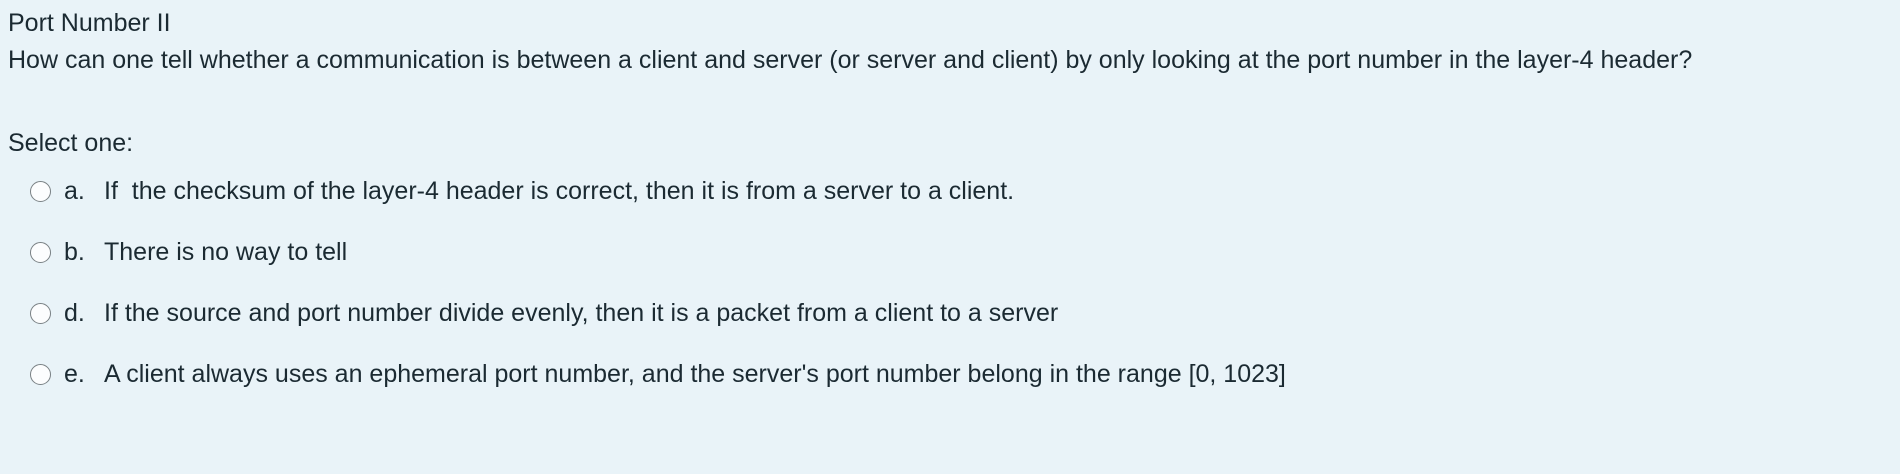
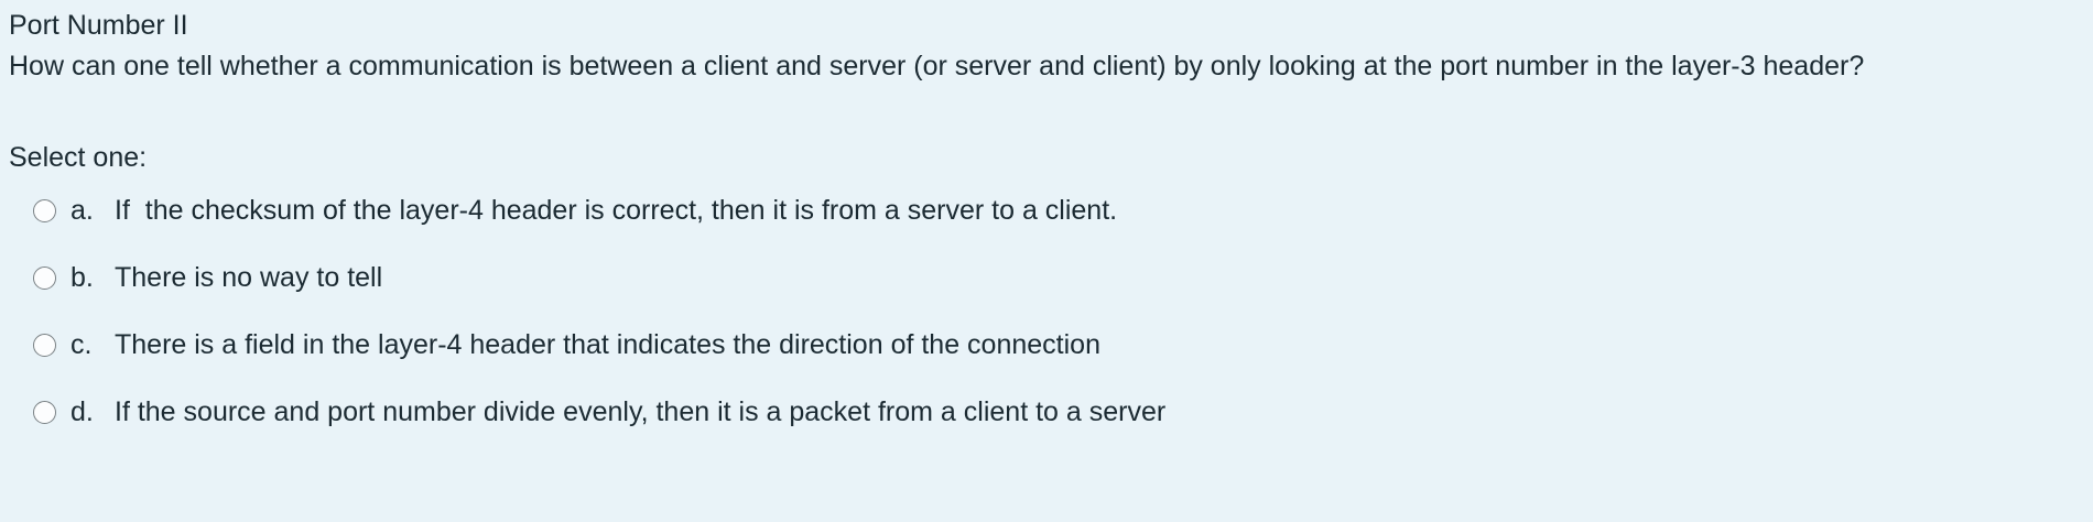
  Port Number II
- How can one tell whether a communication is between a client and server (or server and client) by only looking at the port number in the layer-4 header?
+ How can one tell whether a communication is between a client and server (or server and client) by only looking at the port number in the layer-3 header?
  Select one:
  a.
  If the checksum of the layer-4 header is correct, then it is from a server to a client.
  b.
  There is no way to tell
+ c.
+ There is a field in the layer-4 header that indicates the direction of the connection
  d.
  If the source and port number divide evenly, then it is a packet from a client to a server
- e.
- A client always uses an ephemeral port number, and the server's port number belong in the range [0, 1023]
